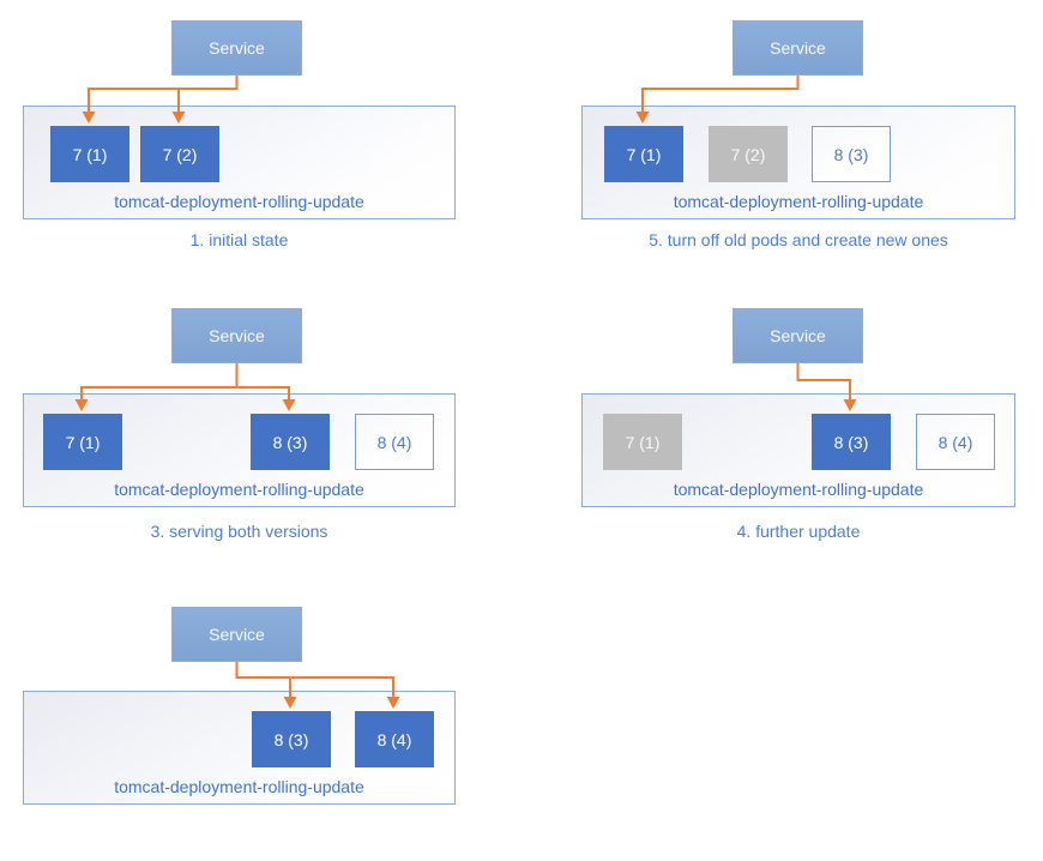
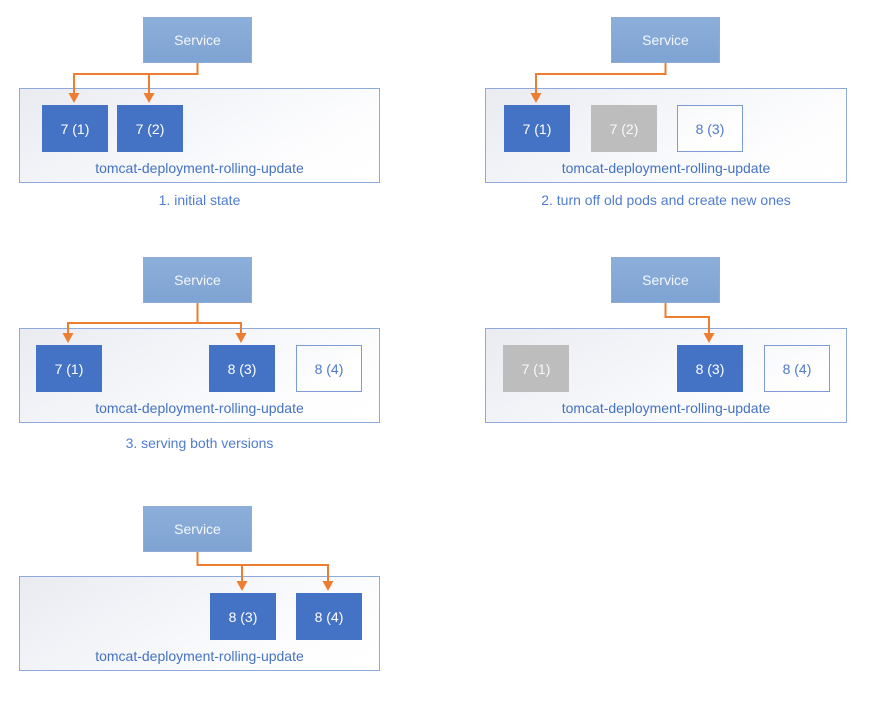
  Service
  7 (1)
  7 (2)
  tomcat-deployment-rolling-update
  1. initial state
  Service
  7 (1)
  7 (2)
  8 (3)
  tomcat-deployment-rolling-update
- 5. turn off old pods and create new ones
+ 2. turn off old pods and create new ones
  Service
  7 (1)
  8 (3)
  8 (4)
  tomcat-deployment-rolling-update
  3. serving both versions
  Service
  7 (1)
  8 (3)
  8 (4)
  tomcat-deployment-rolling-update
- 4. further update
  Service
  8 (3)
  8 (4)
  tomcat-deployment-rolling-update
